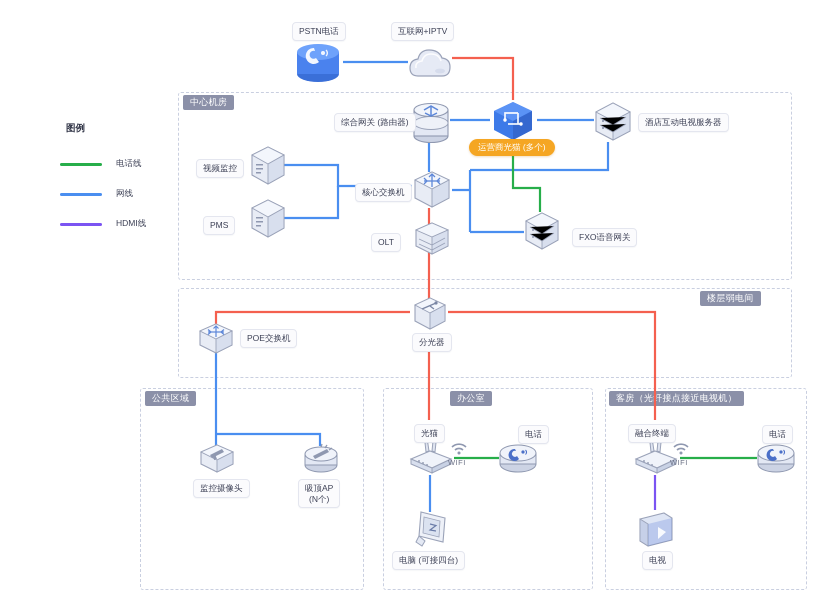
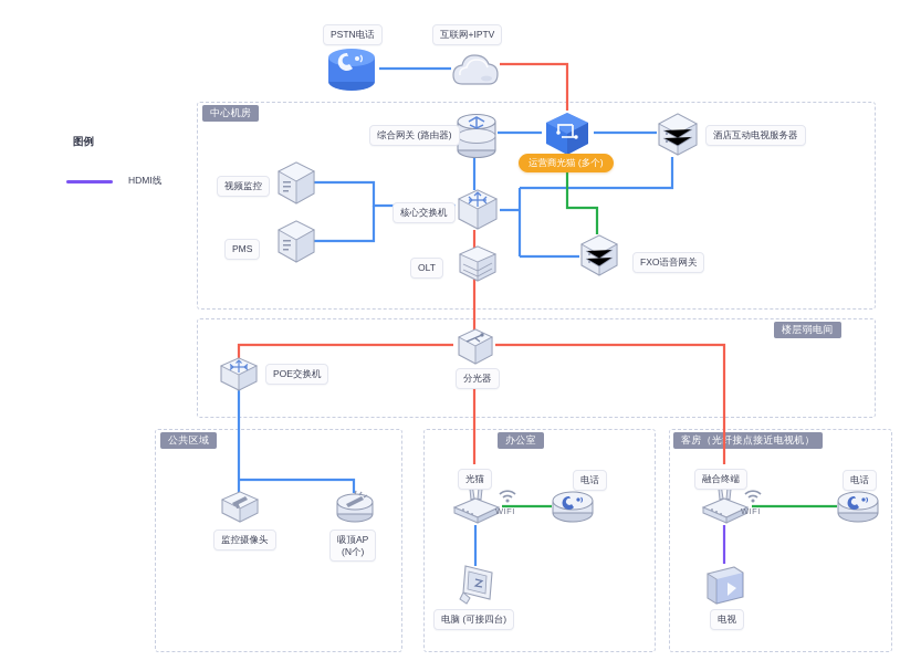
  中心机房
  楼层弱电间
  公共区域
  办公室
  客房（光纤接点接近电视机）
  图例
- 电话线
- 网线
  HDMI线
  PSTN电话
  互联网+IPTV
  综合网关 (路由器)
  运营商光猫 (多个)
  酒店互动电视服务器
  视频监控
  PMS
  核心交换机
  OLT
  FXO语音网关
  POE交换机
  分光器
  监控摄像头
  吸顶AP
  (N个)
  光猫
  WIFI
  电话
  电脑 (可接四台)
  融合终端
  WIFI
  电话
  电视
